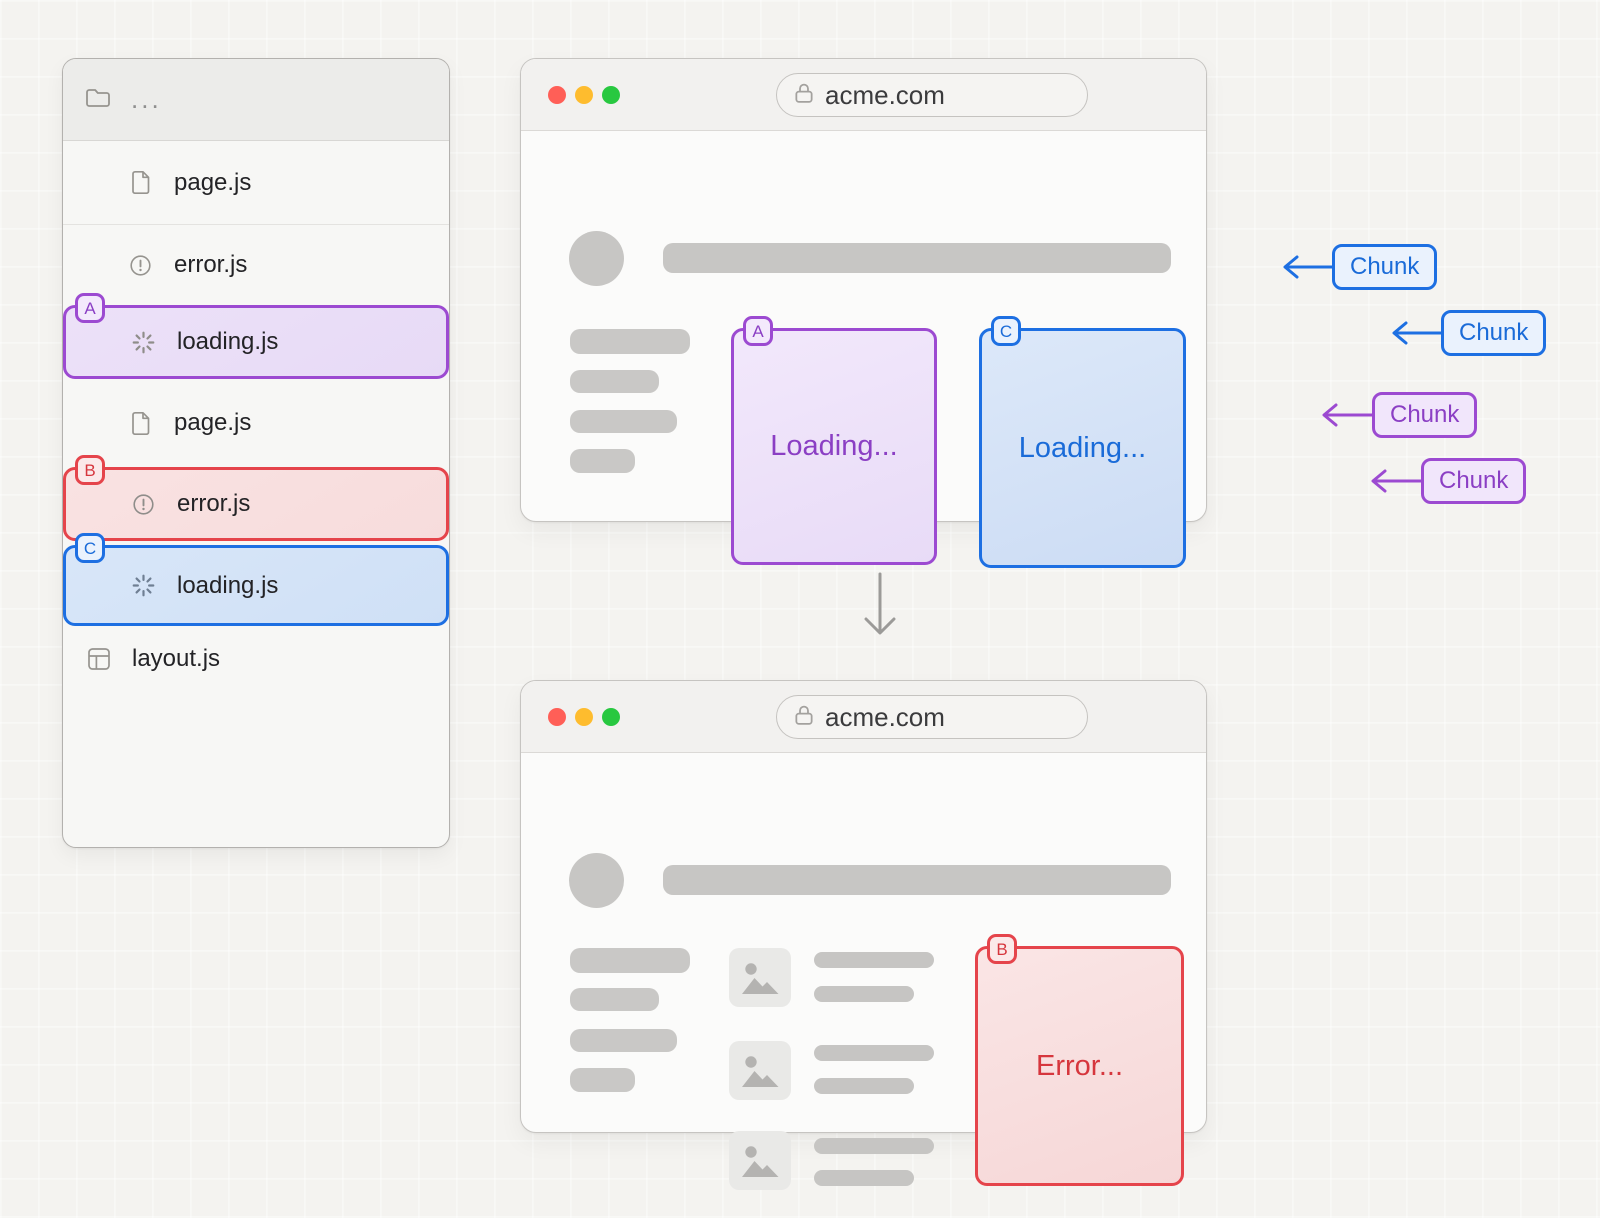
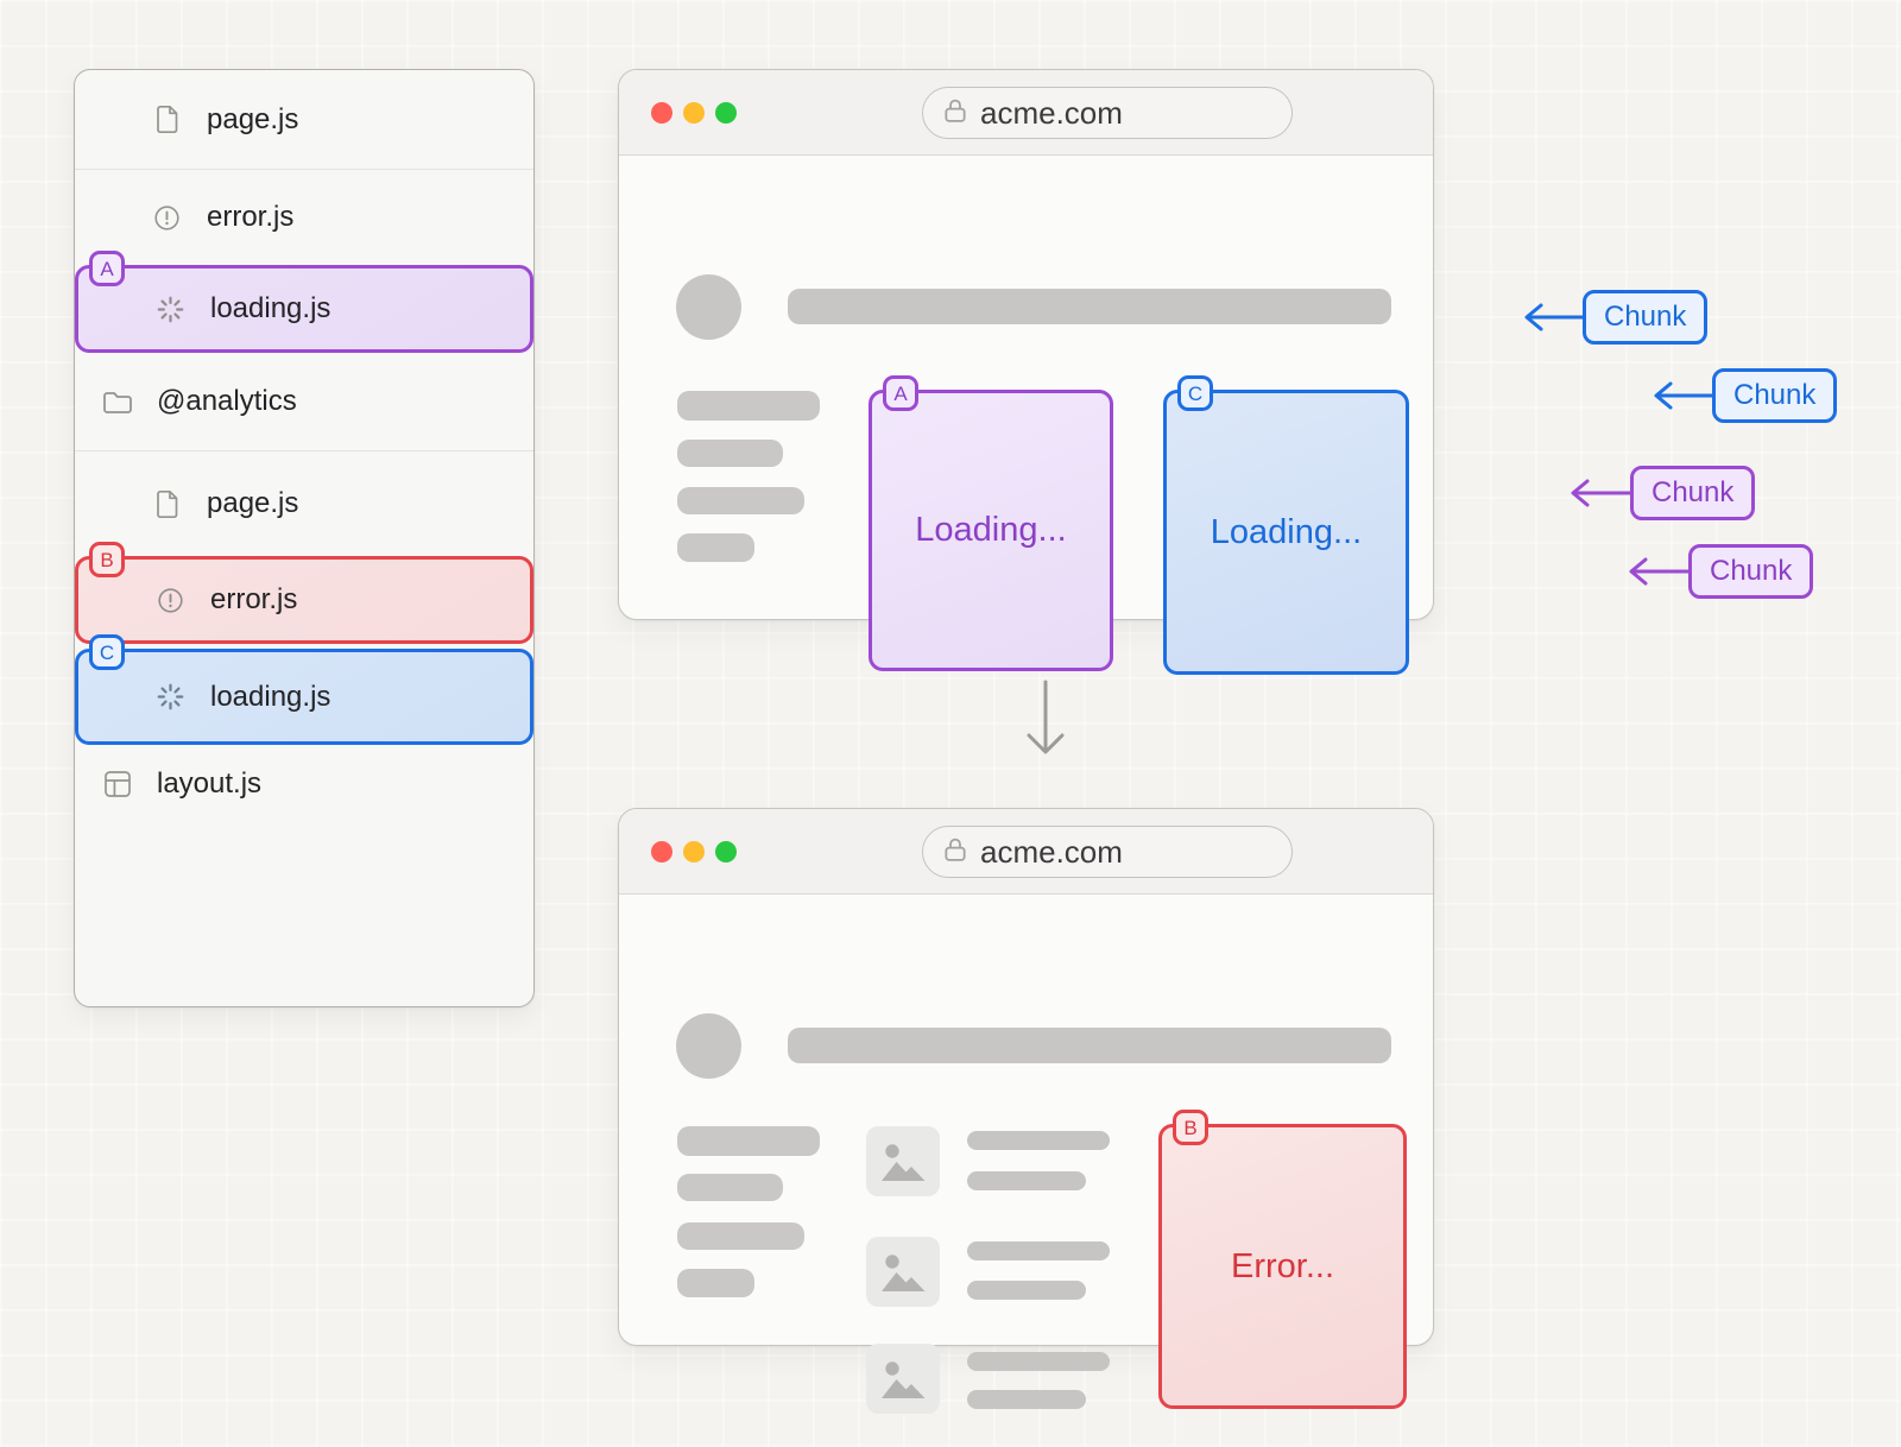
- ...
  page.js
  error.js
  A
  loading.js
+ @analytics
  page.js
  B
  error.js
  C
  loading.js
  layout.js
  acme.com
  A
  Loading...
  C
  Loading...
  acme.com
  B
  Error...
  Chunk
  Chunk
  Chunk
  Chunk
